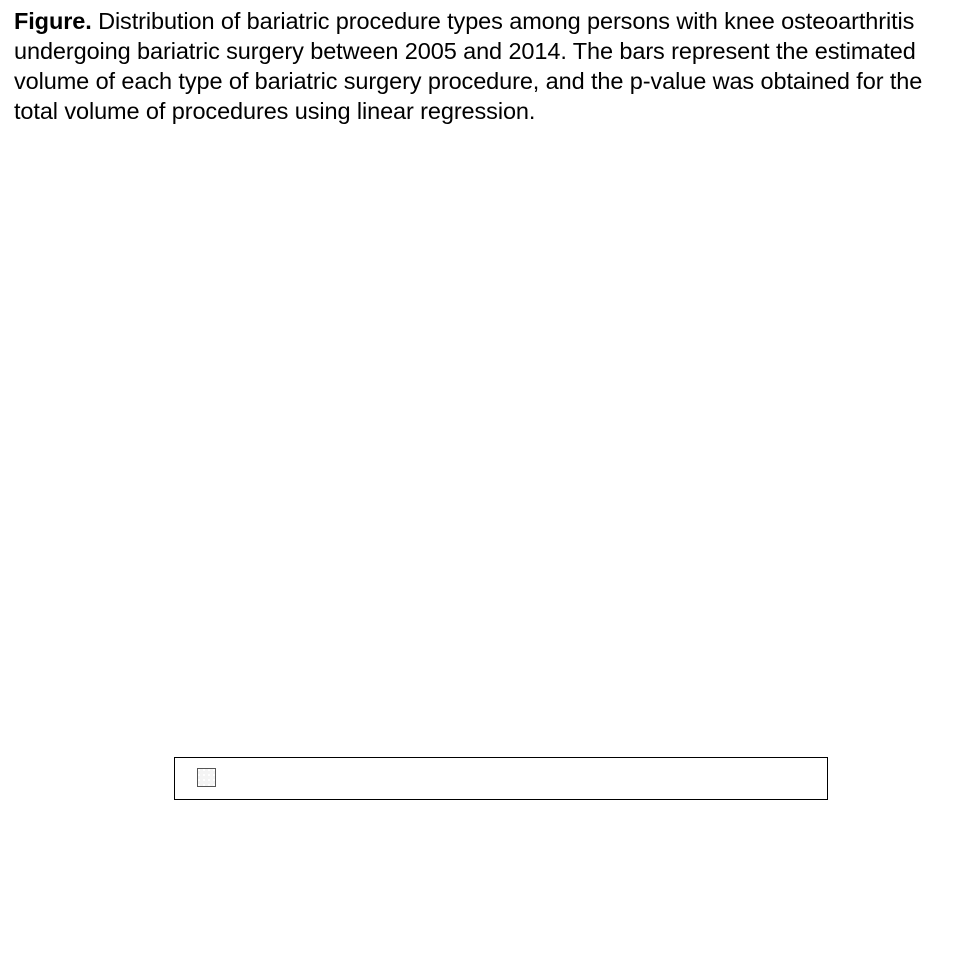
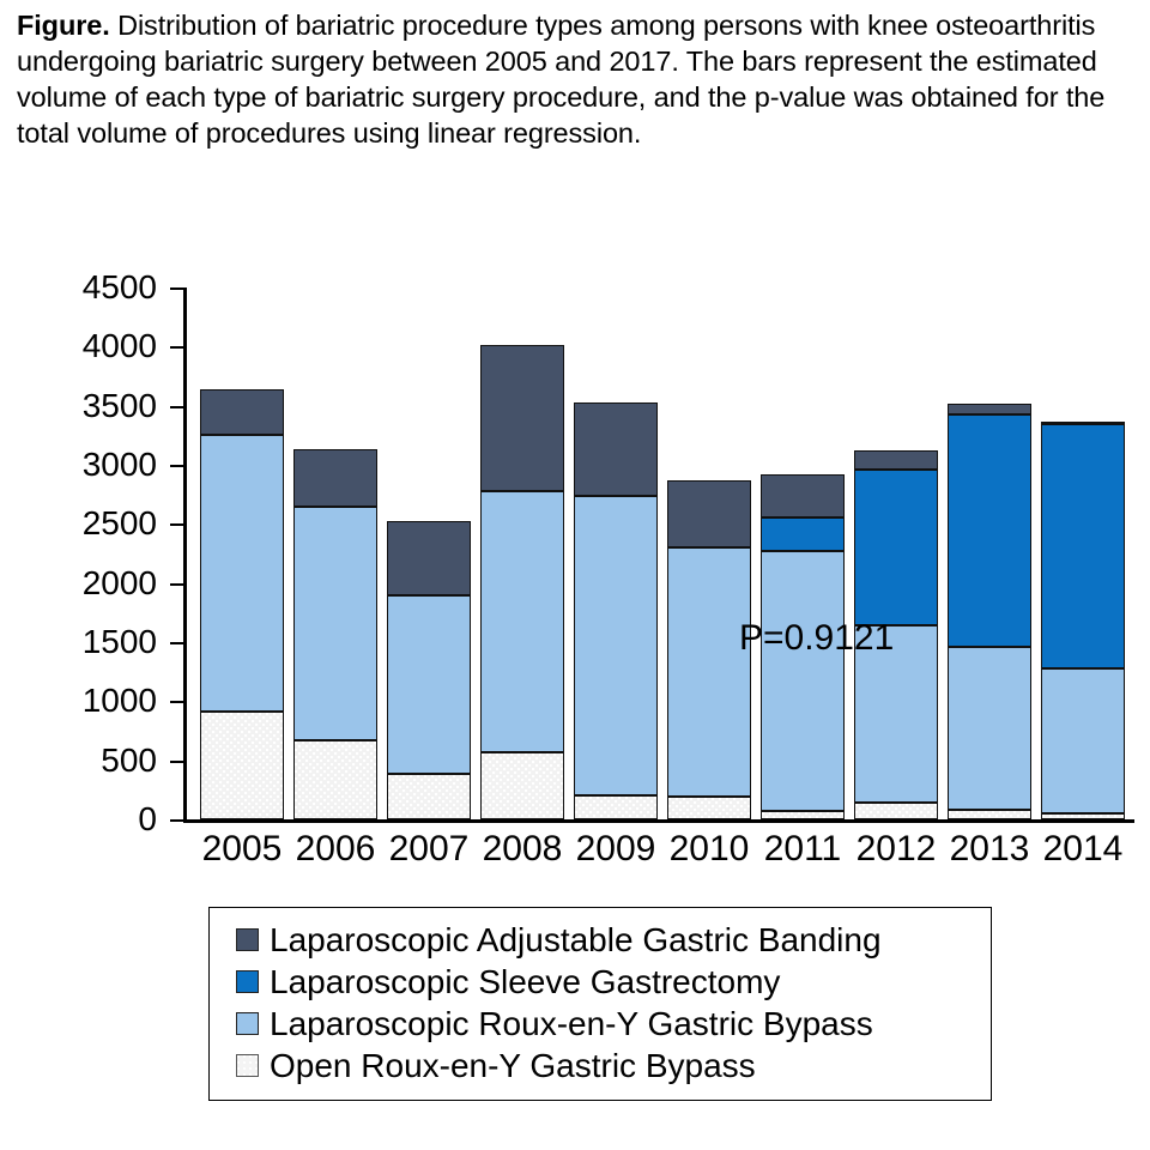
- Figure. Distribution of bariatric procedure types among persons with knee osteoarthritis undergoing bariatric surgery between 2005 and 2014. The bars represent the estimated volume of each type of bariatric surgery procedure, and the p-value was obtained for the total volume of procedures using linear regression.
+ Figure. Distribution of bariatric procedure types among persons with knee osteoarthritis undergoing bariatric surgery between 2005 and 2017. The bars represent the estimated volume of each type of bariatric surgery procedure, and the p-value was obtained for the total volume of procedures using linear regression.
+ 4500
+ 4000
+ 3500
+ 3000
+ 2500
+ 2000
+ 1500
+ 1000
+ 500
+ 0
+ 2005
+ 2006
+ 2007
+ 2008
+ 2009
+ 2010
+ 2011
+ 2012
+ 2013
+ 2014
+ P=0.9121
+ Laparoscopic Adjustable Gastric Banding
+ Laparoscopic Sleeve Gastrectomy
+ Laparoscopic Roux-en-Y Gastric Bypass
+ Open Roux-en-Y Gastric Bypass
